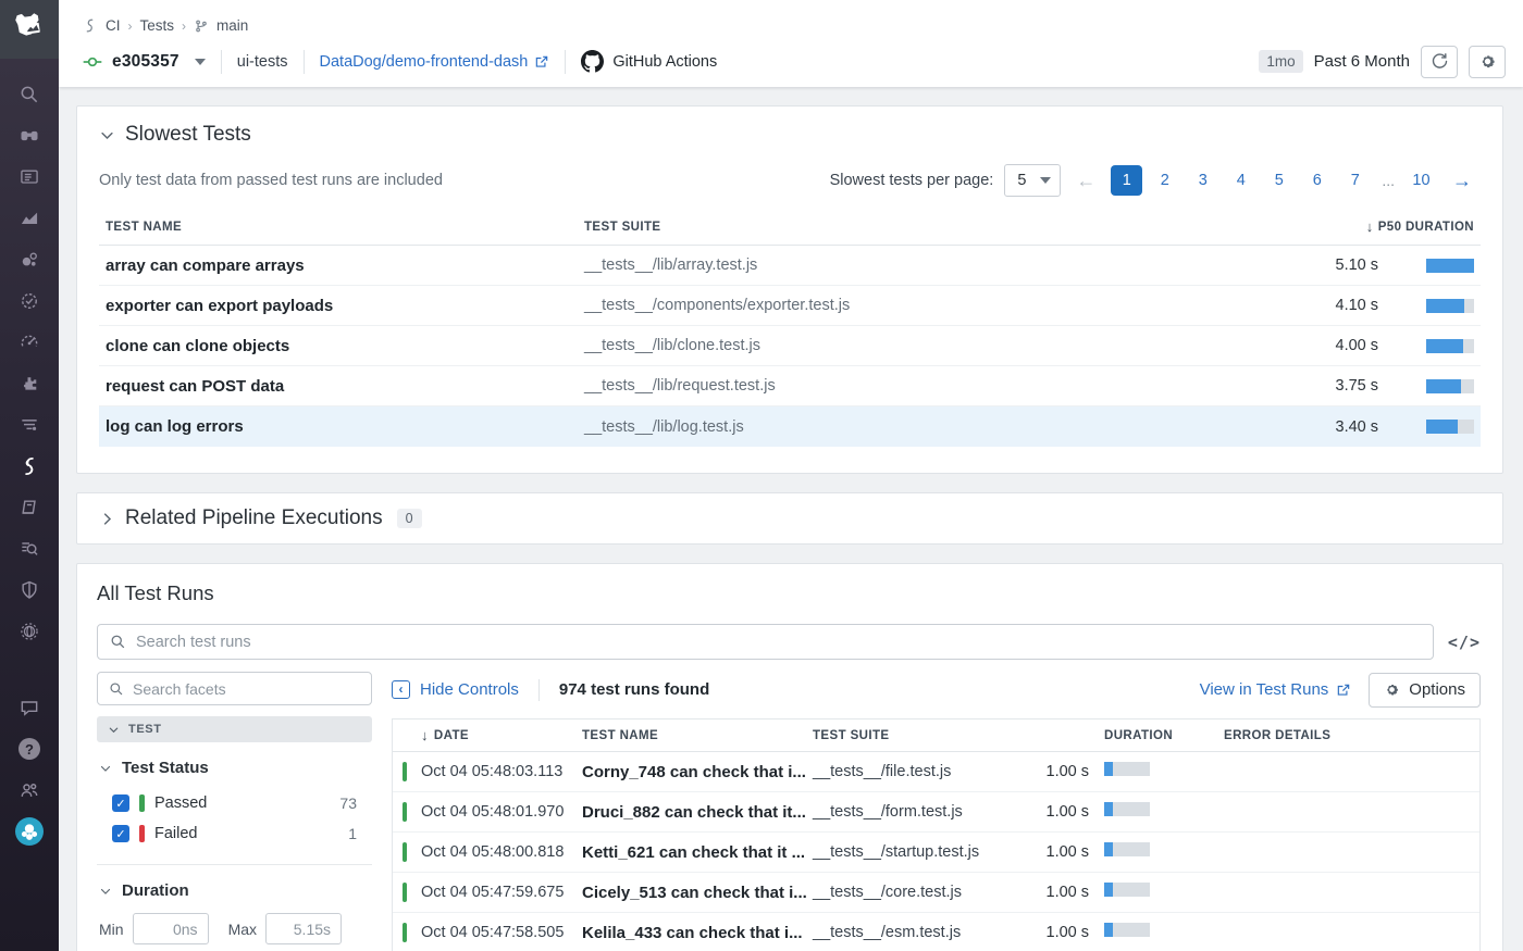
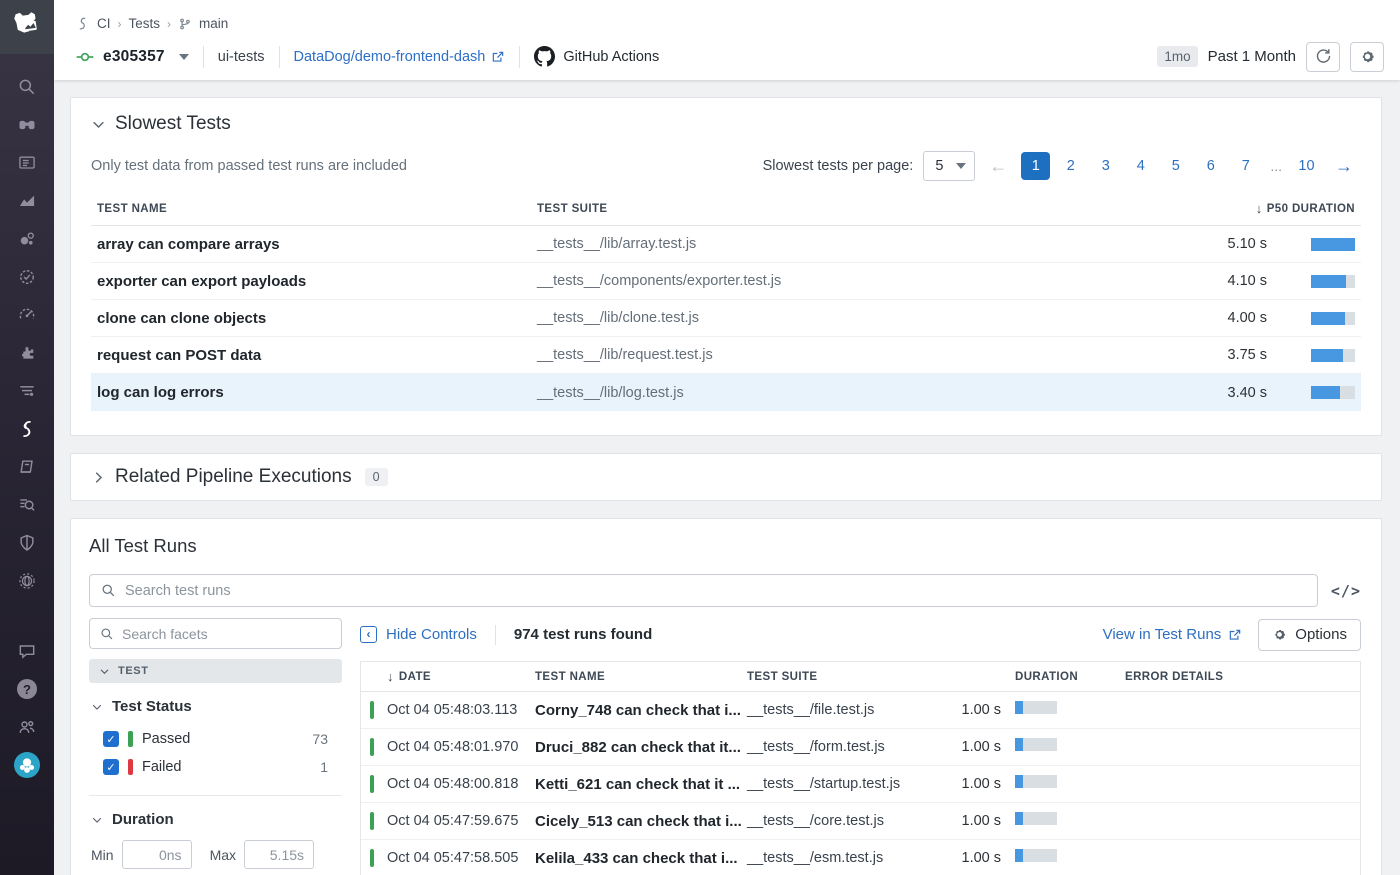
  ?
  CI
  ›
  Tests
  ›
  main
  e305357
  ui-tests
  DataDog/demo-frontend-dash
  GitHub Actions
  1mo
- Past 6 Month
+ Past 1 Month
  Slowest Tests
  Only test data from passed test runs are included
  Slowest tests per page:
  5
  ←
  1
  2
  3
  4
  5
  6
  7
  ...
  10
  →
  TEST NAME
  TEST SUITE
  ↓
  P50 DURATION
  array can compare arrays
  __tests__/lib/array.test.js
  5.10 s
  exporter can export payloads
  __tests__/components/exporter.test.js
  4.10 s
  clone can clone objects
  __tests__/lib/clone.test.js
  4.00 s
  request can POST data
  __tests__/lib/request.test.js
  3.75 s
  log can log errors
  __tests__/lib/log.test.js
  3.40 s
  Related Pipeline Executions
  0
  All Test Runs
  Search test runs
  </>
  Search facets
  TEST
  Test Status
  ✓
  Passed
  73
  ✓
  Failed
  1
  Duration
  Min
  0ns
  Max
  5.15s
  ‹
  Hide Controls
  974 test runs found
  View in Test Runs
  Options
  ↓
  DATE
  TEST NAME
  TEST SUITE
  DURATION
  ERROR DETAILS
  Oct 04 05:48:03.113
  Corny_748 can check that i...
  __tests__/file.test.js
  1.00 s
  Oct 04 05:48:01.970
  Druci_882 can check that it...
  __tests__/form.test.js
  1.00 s
  Oct 04 05:48:00.818
  Ketti_621 can check that it ...
  __tests__/startup.test.js
  1.00 s
  Oct 04 05:47:59.675
  Cicely_513 can check that i...
  __tests__/core.test.js
  1.00 s
  Oct 04 05:47:58.505
  Kelila_433 can check that i...
  __tests__/esm.test.js
  1.00 s
